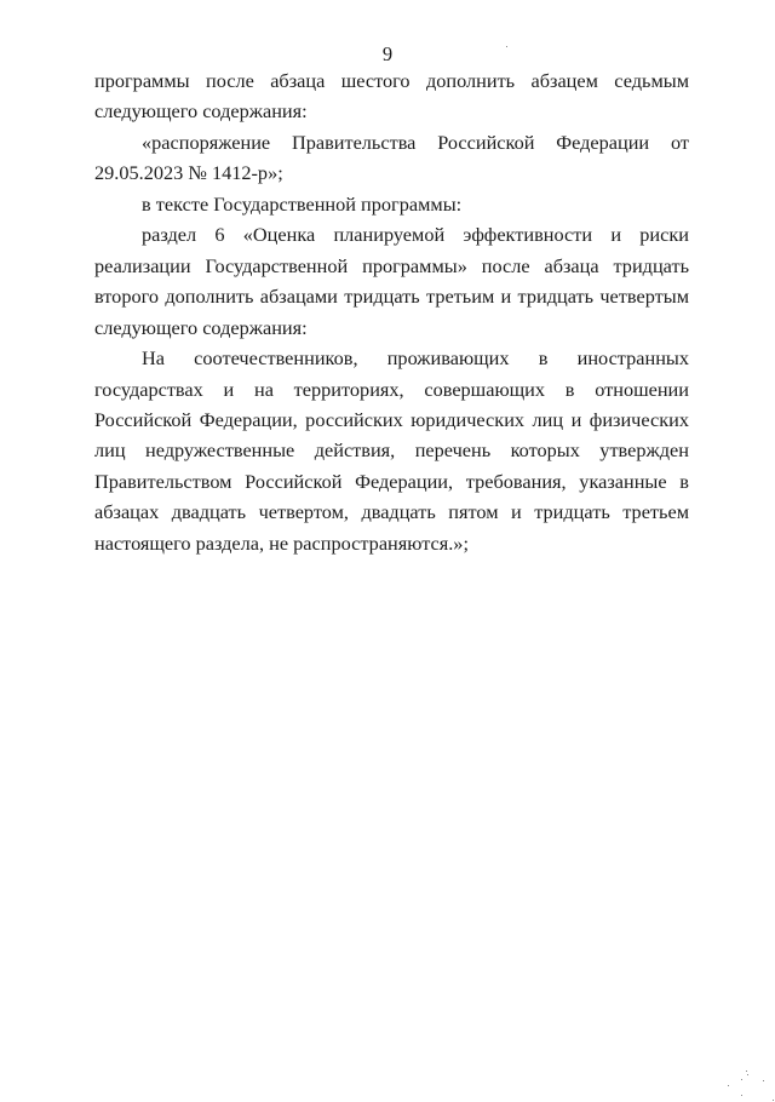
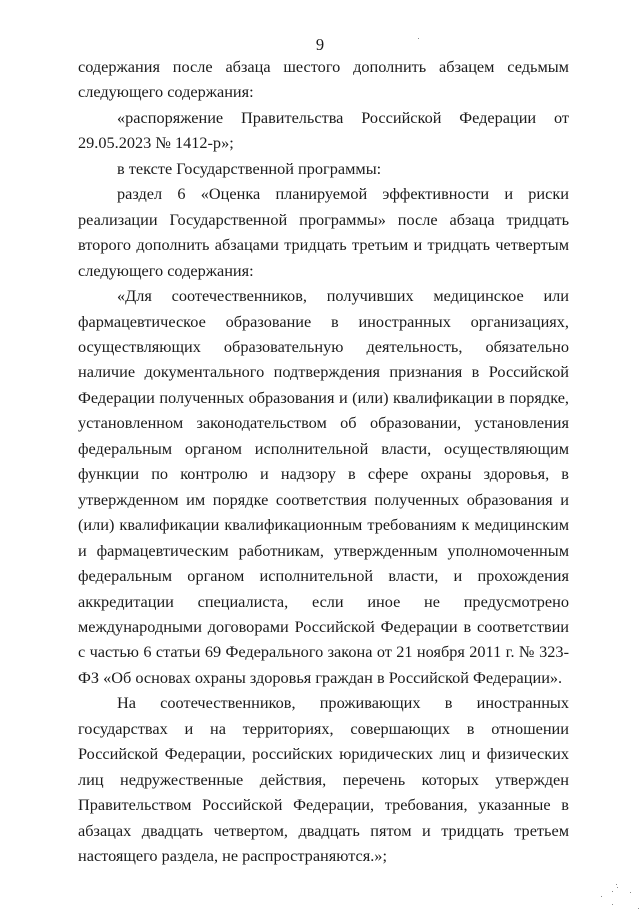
  9
- программы после абзаца шестого дополнить абзацем седьмым следующего содержания:
+ содержания после абзаца шестого дополнить абзацем седьмым следующего содержания:
  «распоряжение Правительства Российской Федерации от 29.05.2023 № 1412-р»;
  в тексте Государственной программы:
  раздел 6 «Оценка планируемой эффективности и риски реализации Государственной программы» после абзаца тридцать второго дополнить абзацами тридцать третьим и тридцать четвертым следующего содержания:
+ «Для соотечественников, получивших медицинское или фармацевтическое образование в иностранных организациях, осуществляющих образовательную деятельность, обязательно наличие документального подтверждения признания в Российской Федерации полученных образования и (или) квалификации в порядке, установленном законодательством об образовании, установления федеральным органом исполнительной власти, осуществляющим функции по контролю и надзору в сфере охраны здоровья, в утвержденном им порядке соответствия полученных образования и (или) квалификации квалификационным требованиям к медицинским и фармацевтическим работникам, утвержденным уполномоченным федеральным органом исполнительной власти, и прохождения аккредитации специалиста, если иное не предусмотрено международными договорами Российской Федерации в соответствии с частью 6 статьи 69 Федерального закона от 21 ноября 2011 г. № 323-ФЗ «Об основах охраны здоровья граждан в Российской Федерации».
  На соотечественников, проживающих в иностранных государствах и на территориях, совершающих в отношении Российской Федерации, российских юридических лиц и физических лиц недружественные действия, перечень которых утвержден Правительством Российской Федерации, требования, указанные в абзацах двадцать четвертом, двадцать пятом и тридцать третьем настоящего раздела, не распространяются.»;
